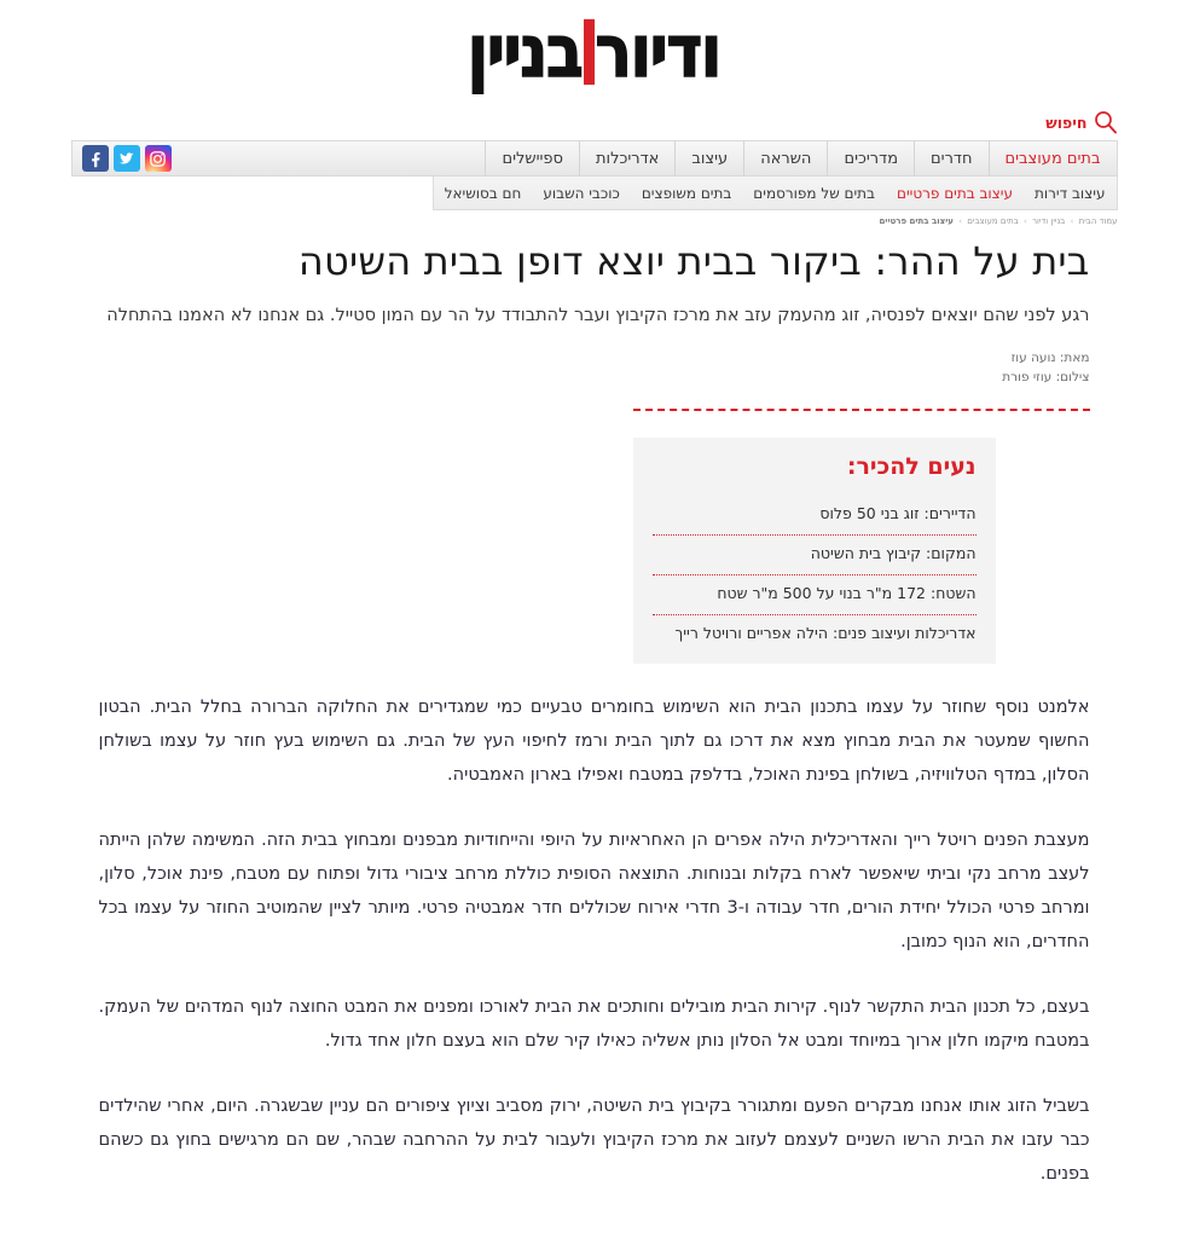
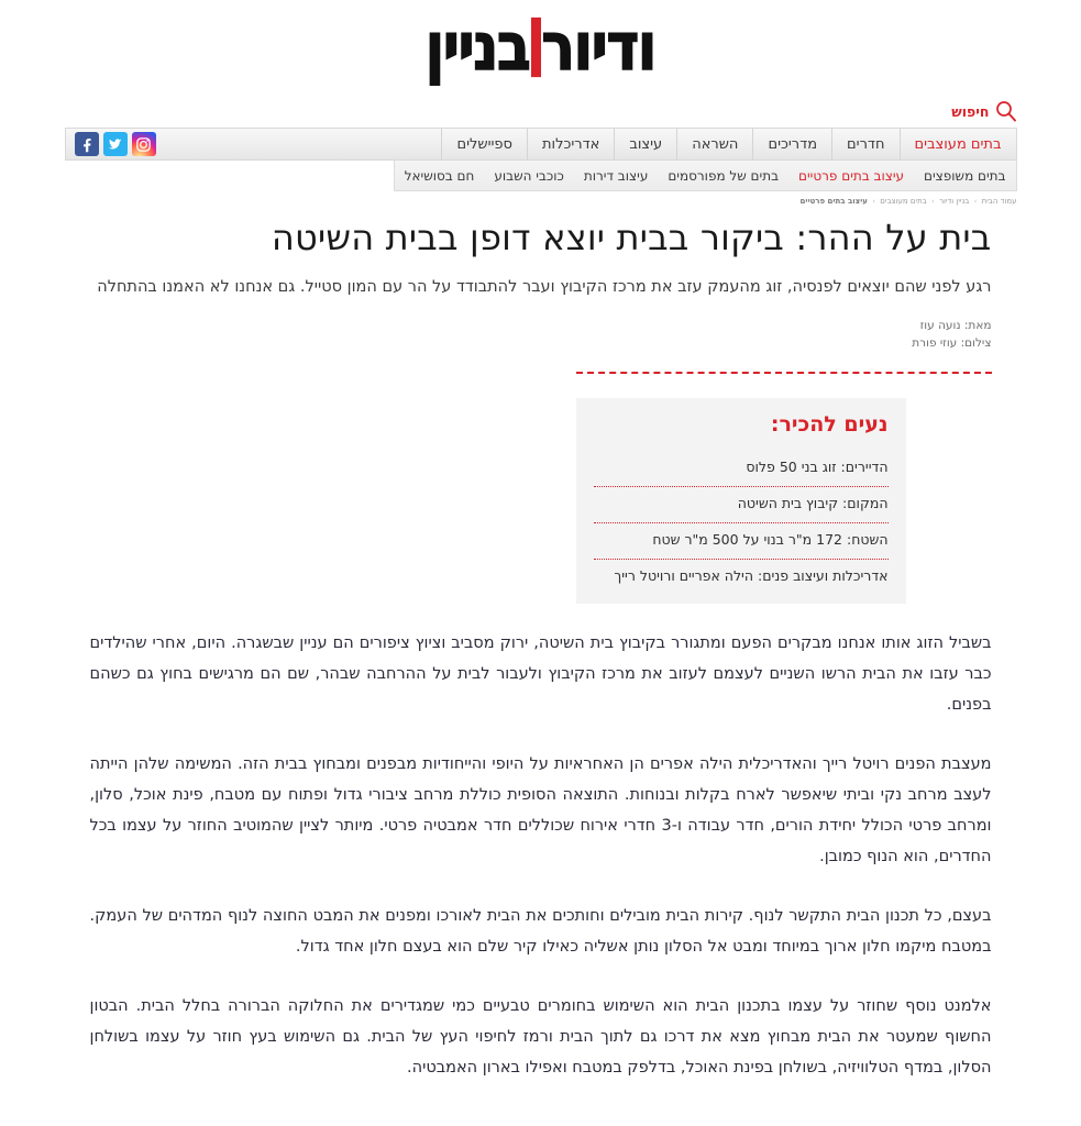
  ודיורבניין
  חיפוש
  בתים מעוצבים
  חדרים
  מדריכים
  השראה
  עיצוב
  אדריכלות
  ספיישלים
- עיצוב דירות
+ בתים משופצים
  עיצוב בתים פרטיים
  בתים של מפורסמים
- בתים משופצים
+ עיצוב דירות
  כוכבי השבוע
  חם בסושיאל
  עמוד הבית › בניין ודיור › בתים מעוצבים › עיצוב בתים פרטיים
  בית על ההר: ביקור בבית יוצא דופן בבית השיטה
  רגע לפני שהם יוצאים לפנסיה, זוג מהעמק עזב את מרכז הקיבוץ ועבר להתבודד על הר עם המון סטייל. גם אנחנו לא האמנו בהתחלה
  מאת: נועה עוז
  צילום: עוזי פורת
  נעים להכיר:
  הדיירים: זוג בני 50 פלוס
  המקום: קיבוץ בית השיטה
  השטח: 172 מ"ר בנוי על 500 מ"ר שטח
  אדריכלות ועיצוב פנים: הילה אפריים ורויטל רייך
- אלמנט נוסף שחוזר על עצמו בתכנון הבית הוא השימוש בחומרים טבעיים כמי שמגדירים את החלוקה הברורה בחלל הבית. הבטון החשוף שמעטר את הבית מבחוץ מצא את דרכו גם לתוך הבית ורמז לחיפוי העץ של הבית. גם השימוש בעץ חוזר על עצמו בשולחן הסלון, במדף הטלוויזיה, בשולחן בפינת האוכל, בדלפק במטבח ואפילו בארון האמבטיה.
+ בשביל הזוג אותו אנחנו מבקרים הפעם ומתגורר בקיבוץ בית השיטה, ירוק מסביב וציוץ ציפורים הם עניין שבשגרה. היום, אחרי שהילדים כבר עזבו את הבית הרשו השניים לעצמם לעזוב את מרכז הקיבוץ ולעבור לבית על ההרחבה שבהר, שם הם מרגישים בחוץ גם כשהם בפנים.
  מעצבת הפנים רויטל רייך והאדריכלית הילה אפרים הן האחראיות על היופי והייחודיות מבפנים ומבחוץ בבית הזה. המשימה שלהן הייתה לעצב מרחב נקי וביתי שיאפשר לארח בקלות ובנוחות. התוצאה הסופית כוללת מרחב ציבורי גדול ופתוח עם מטבח, פינת אוכל, סלון, ומרחב פרטי הכולל יחידת הורים, חדר עבודה ו-3 חדרי אירוח שכוללים חדר אמבטיה פרטי. מיותר לציין שהמוטיב החוזר על עצמו בכל החדרים, הוא הנוף כמובן.
  בעצם, כל תכנון הבית התקשר לנוף. קירות הבית מובילים וחותכים את הבית לאורכו ומפנים את המבט החוצה לנוף המדהים של העמק. במטבח מיקמו חלון ארוך במיוחד ומבט אל הסלון נותן אשליה כאילו קיר שלם הוא בעצם חלון אחד גדול.
- בשביל הזוג אותו אנחנו מבקרים הפעם ומתגורר בקיבוץ בית השיטה, ירוק מסביב וציוץ ציפורים הם עניין שבשגרה. היום, אחרי שהילדים כבר עזבו את הבית הרשו השניים לעצמם לעזוב את מרכז הקיבוץ ולעבור לבית על ההרחבה שבהר, שם הם מרגישים בחוץ גם כשהם בפנים.
+ אלמנט נוסף שחוזר על עצמו בתכנון הבית הוא השימוש בחומרים טבעיים כמי שמגדירים את החלוקה הברורה בחלל הבית. הבטון החשוף שמעטר את הבית מבחוץ מצא את דרכו גם לתוך הבית ורמז לחיפוי העץ של הבית. גם השימוש בעץ חוזר על עצמו בשולחן הסלון, במדף הטלוויזיה, בשולחן בפינת האוכל, בדלפק במטבח ואפילו בארון האמבטיה.
